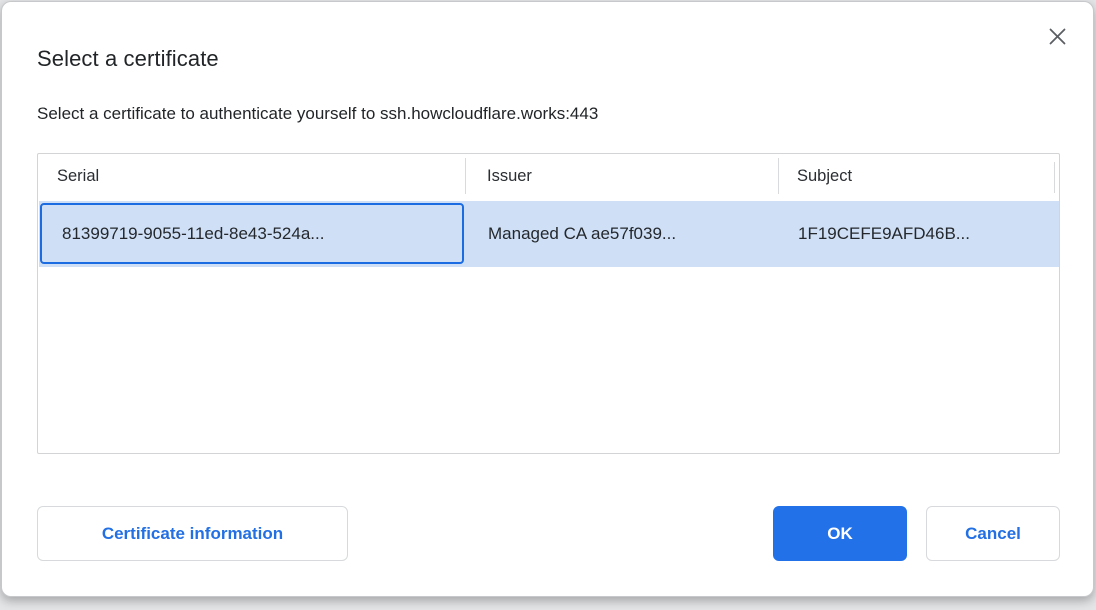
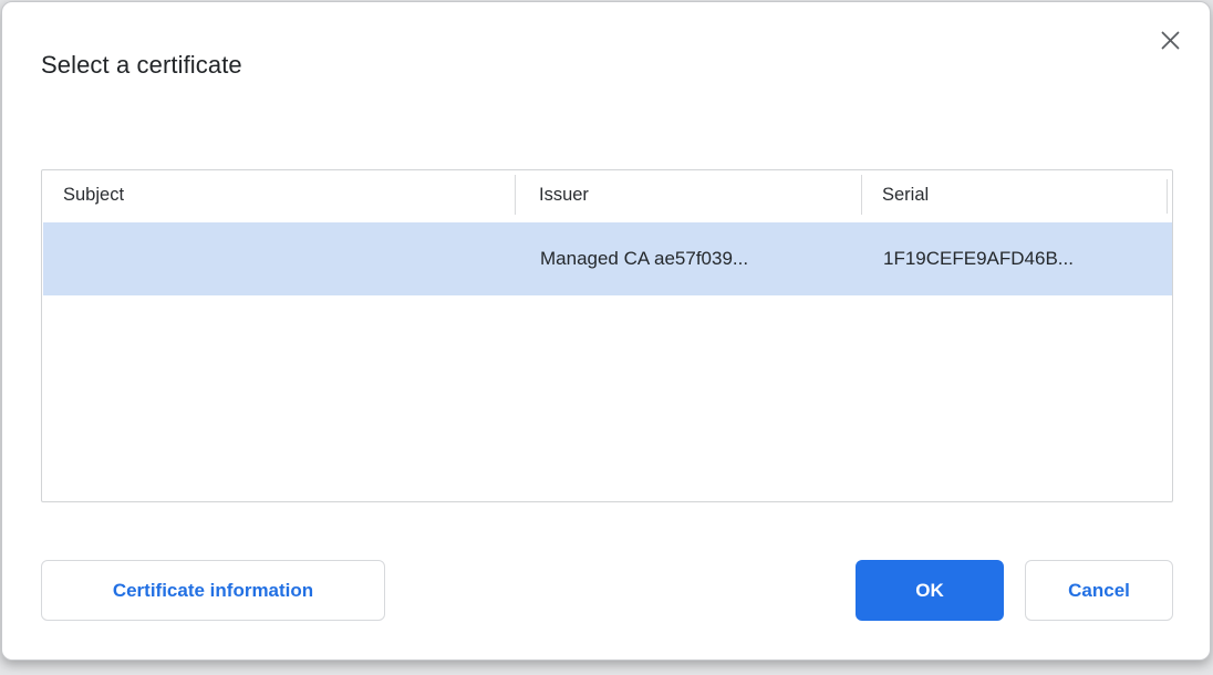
  Select a certificate
- Select a certificate to authenticate yourself to ssh.howcloudflare.works:443
- Serial
+ Subject
  Issuer
- Subject
+ Serial
- 81399719-9055-11ed-8e43-524a...
  Managed CA ae57f039...
  1F19CEFE9AFD46B...
  Certificate information
  OK
  Cancel
